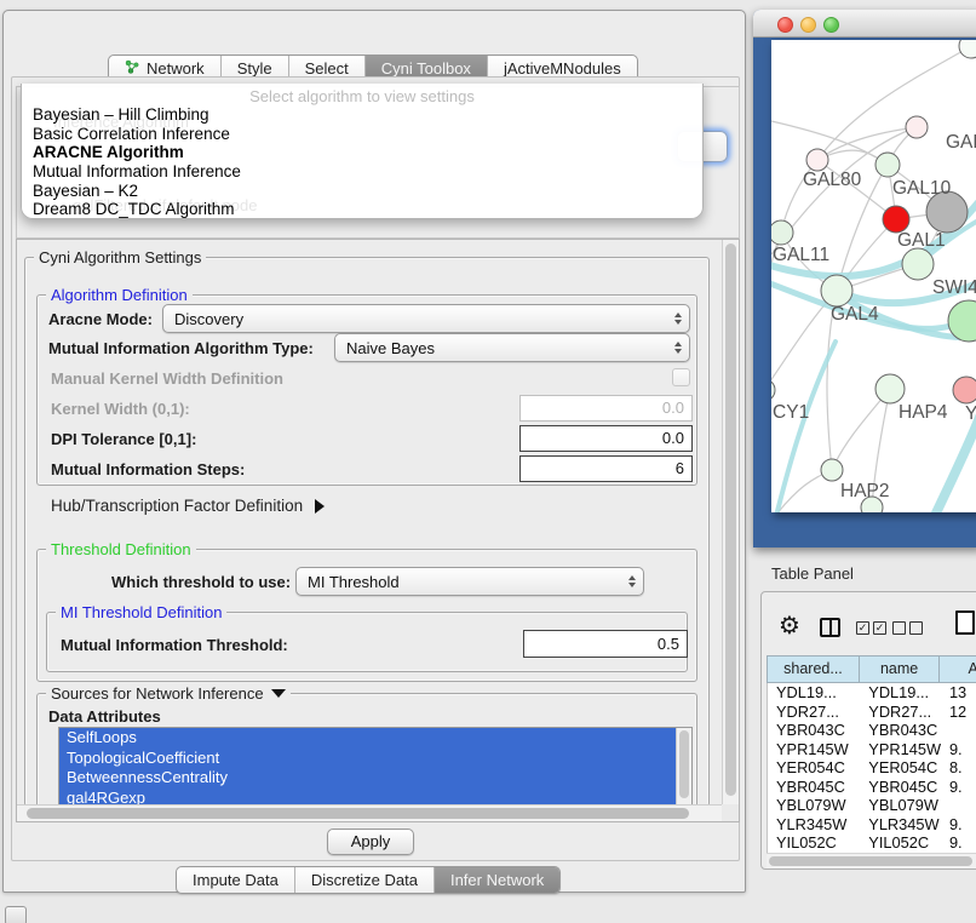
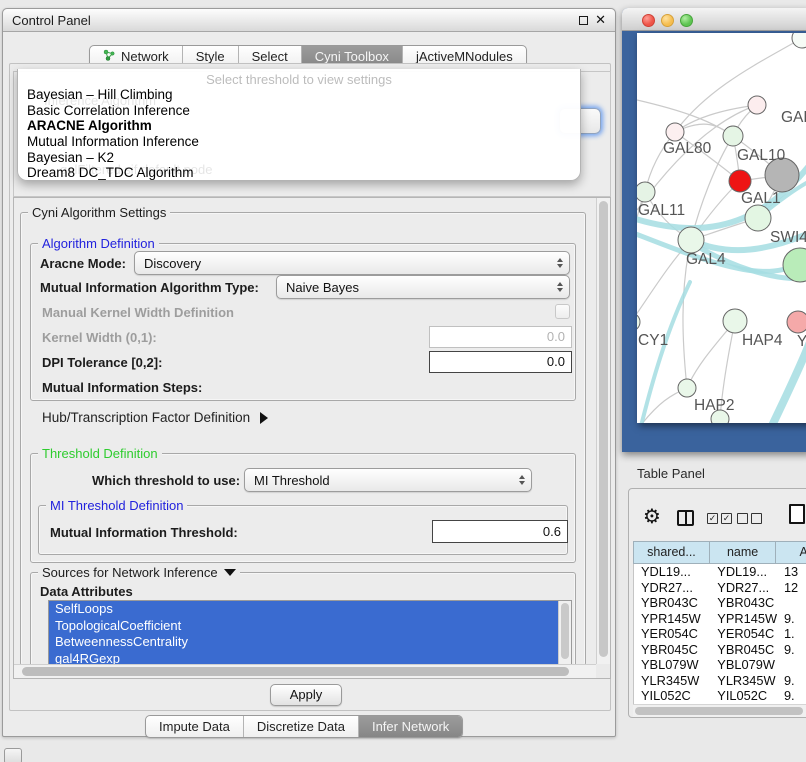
+ Control Panel
+ ✕
  Network
  Style
  Select
  Cyni Toolbox
  jActiveMNodules
- Select algorithm to view settings
+ Select threshold to view settings
  Bayesian – Hill Climbing
  Basic Correlation Inference
  ARACNE Algorithm
  Mutual Information Inference
  Bayesian – K2
  Dream8 DC_TDC Algorithm
  Inference Algorithm
  galFiltered.sif default node
  Cyni Algorithm Settings
  Algorithm Definition
  Aracne Mode:
  Discovery
  Mutual Information Algorithm Type:
  Naive Bayes
  Manual Kernel Width Definition
  Kernel Width (0,1):
  0.0
- DPI Tolerance [0,1]:
+ DPI Tolerance [0,2]:
  0.0
  Mutual Information Steps:
- 6
  Hub/Transcription Factor Definition
  Threshold Definition
  Which threshold to use:
  MI Threshold
  MI Threshold Definition
  Mutual Information Threshold:
- 0.5
+ 0.6
  Sources for Network Inference
  Data Attributes
  SelfLoops
  TopologicalCoefficient
  BetweennessCentrality
  gal4RGexp
  Apply
  Impute Data
  Discretize Data
  Infer Network
  GAL80
  GAL10
  GAL1
  GAL11
  SWI4
  GAL4
  CY1
  HAP4
  Y
  HAP2
  Table Panel
  ⚙
  ✓
  ✓
  shared...
  name
  A
  YDL19...
  YDL19...
  13
  YDR27...
  YDR27...
  12
  YBR043C
  YBR043C
  YPR145W
  YPR145W
  9.
  YER054C
  YER054C
- 8.
+ 1.
  YBR045C
  YBR045C
  9.
  YBL079W
  YBL079W
  YLR345W
  YLR345W
  9.
  YIL052C
  YIL052C
  9.
